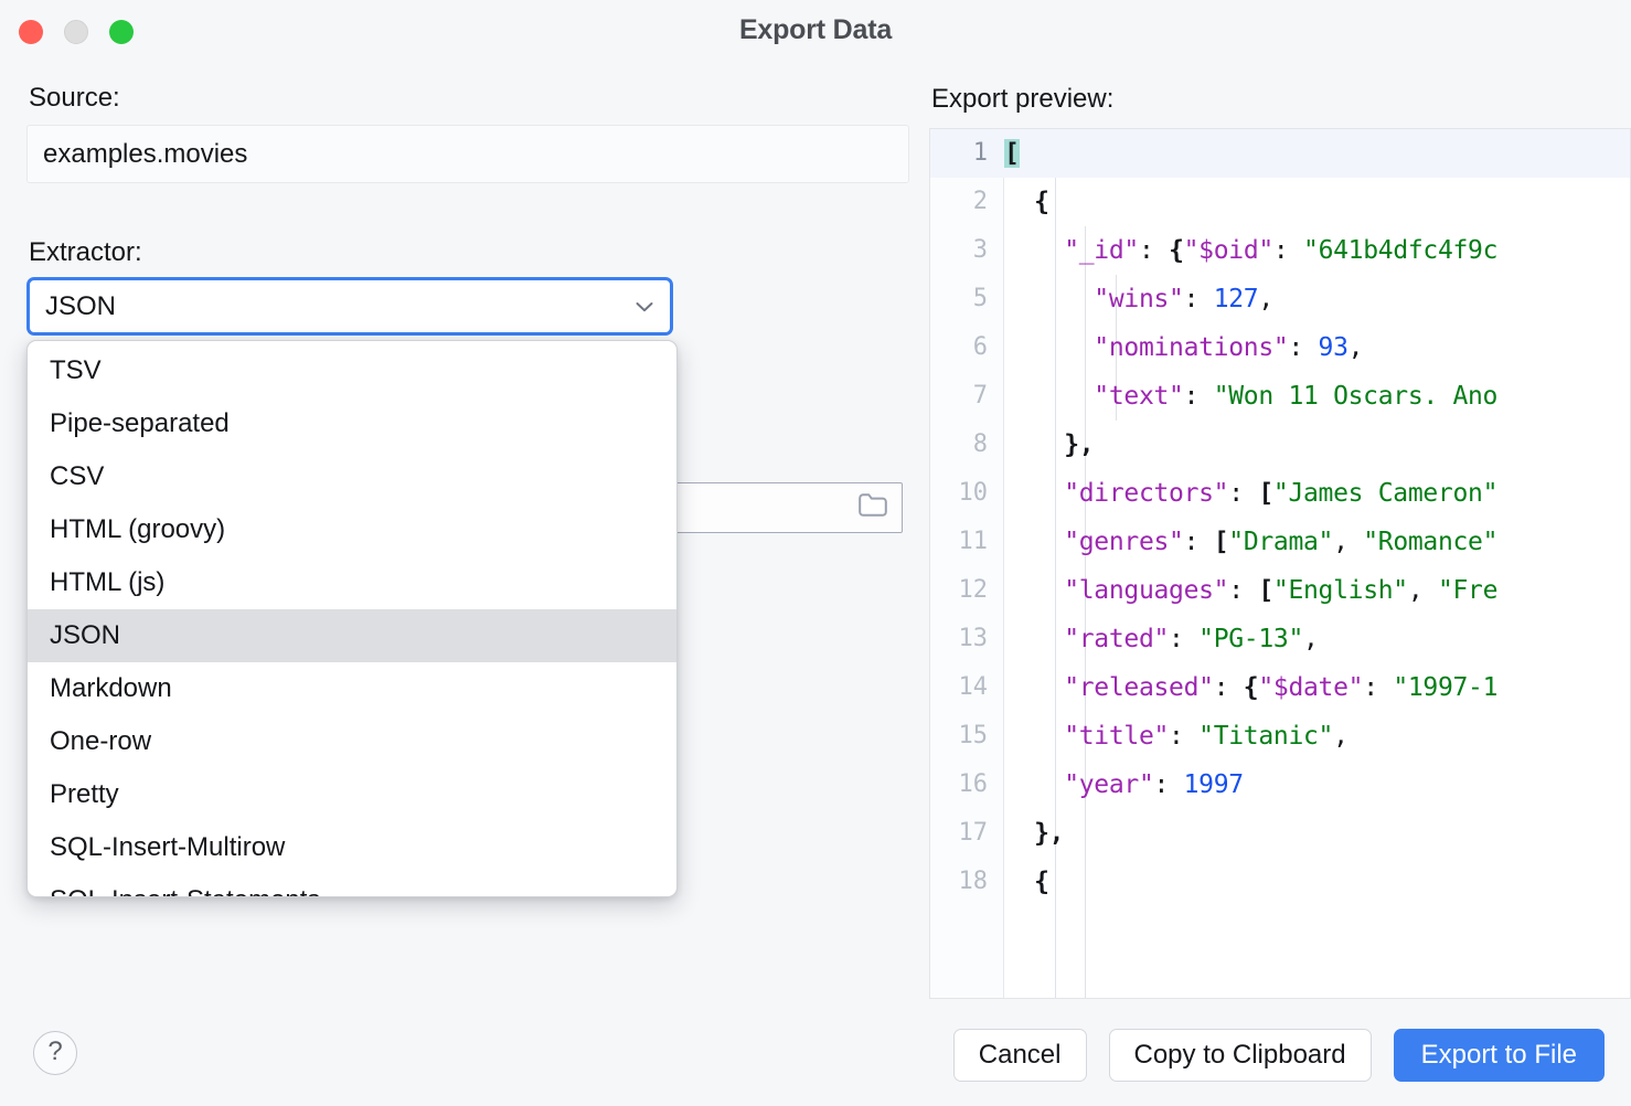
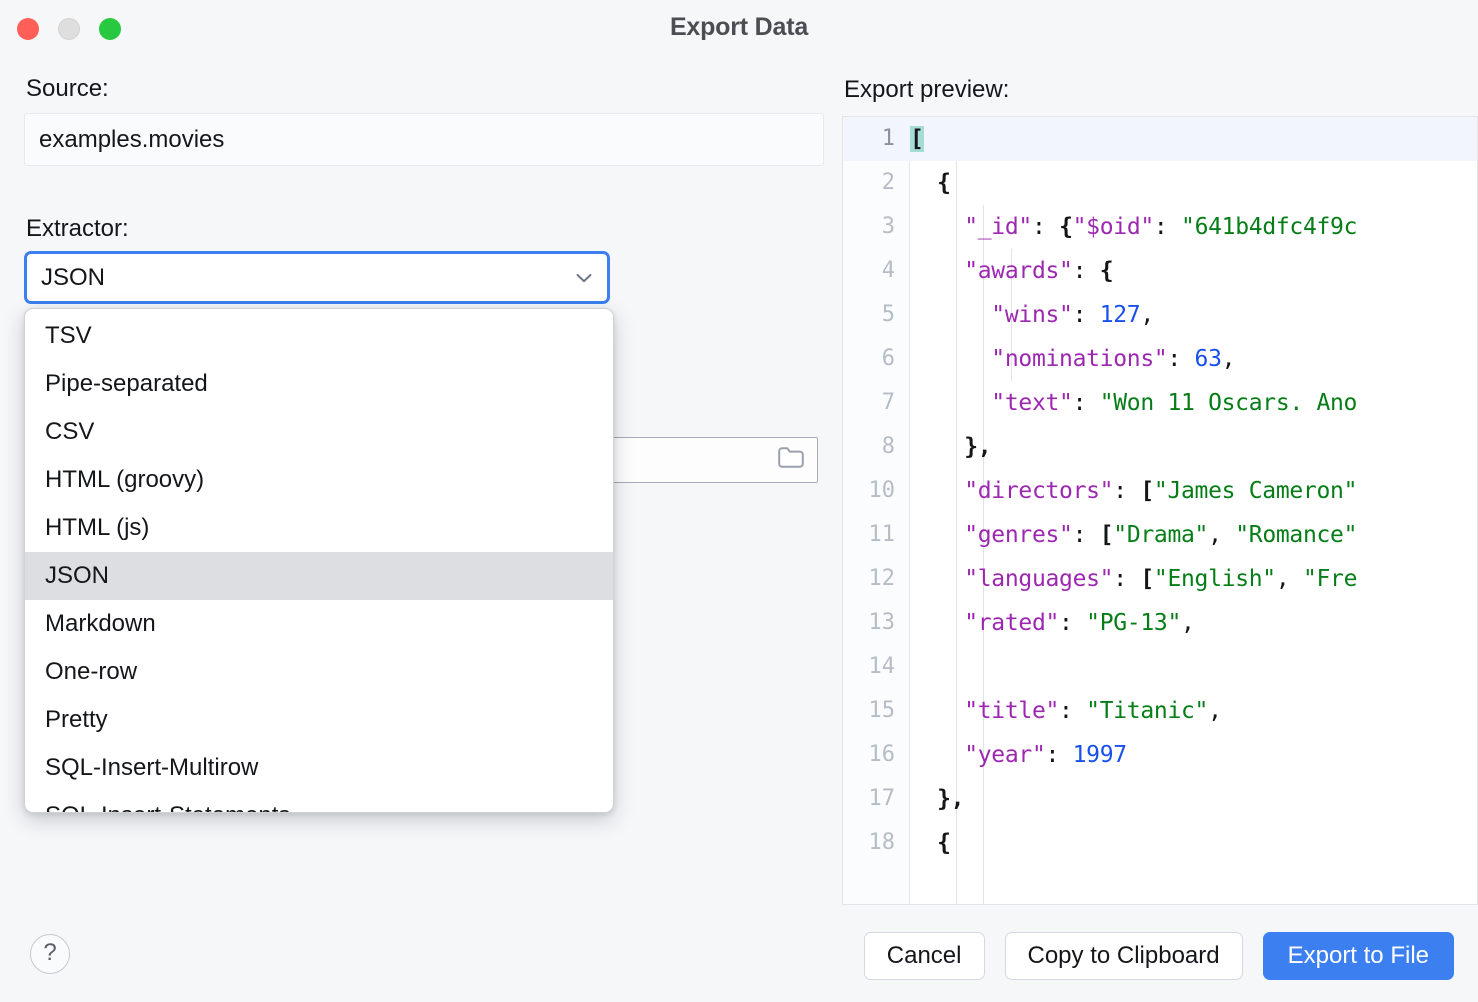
  Export Data
  Source:
  examples.movies
  Extractor:
  JSON
  TSV
  Pipe-separated
  CSV
  HTML (groovy)
  HTML (js)
  JSON
  Markdown
  One-row
  Pretty
  SQL-Insert-Multirow
  Export preview:
  1
  [
  2
  {
  3
  "_id": {"$oid": "641b4dfc4f9c
+ 4
+ "awards": {
  5
  "wins": 127,
  6
- "nominations": 93,
+ "nominations": 63,
  7
  "text": "Won 11 Oscars. Ano
  8
  },
  10
  "directors": ["James Cameron"
  11
  "genres": ["Drama", "Romance"
  12
  "languages": ["English", "Fre
  13
  "rated": "PG-13",
  14
- "released": {"$date": "1997-1
  15
  "title": "Titanic",
  16
  "year": 1997
  17
  },
  18
  {
  ?
  Cancel
  Copy to Clipboard
  Export to File
